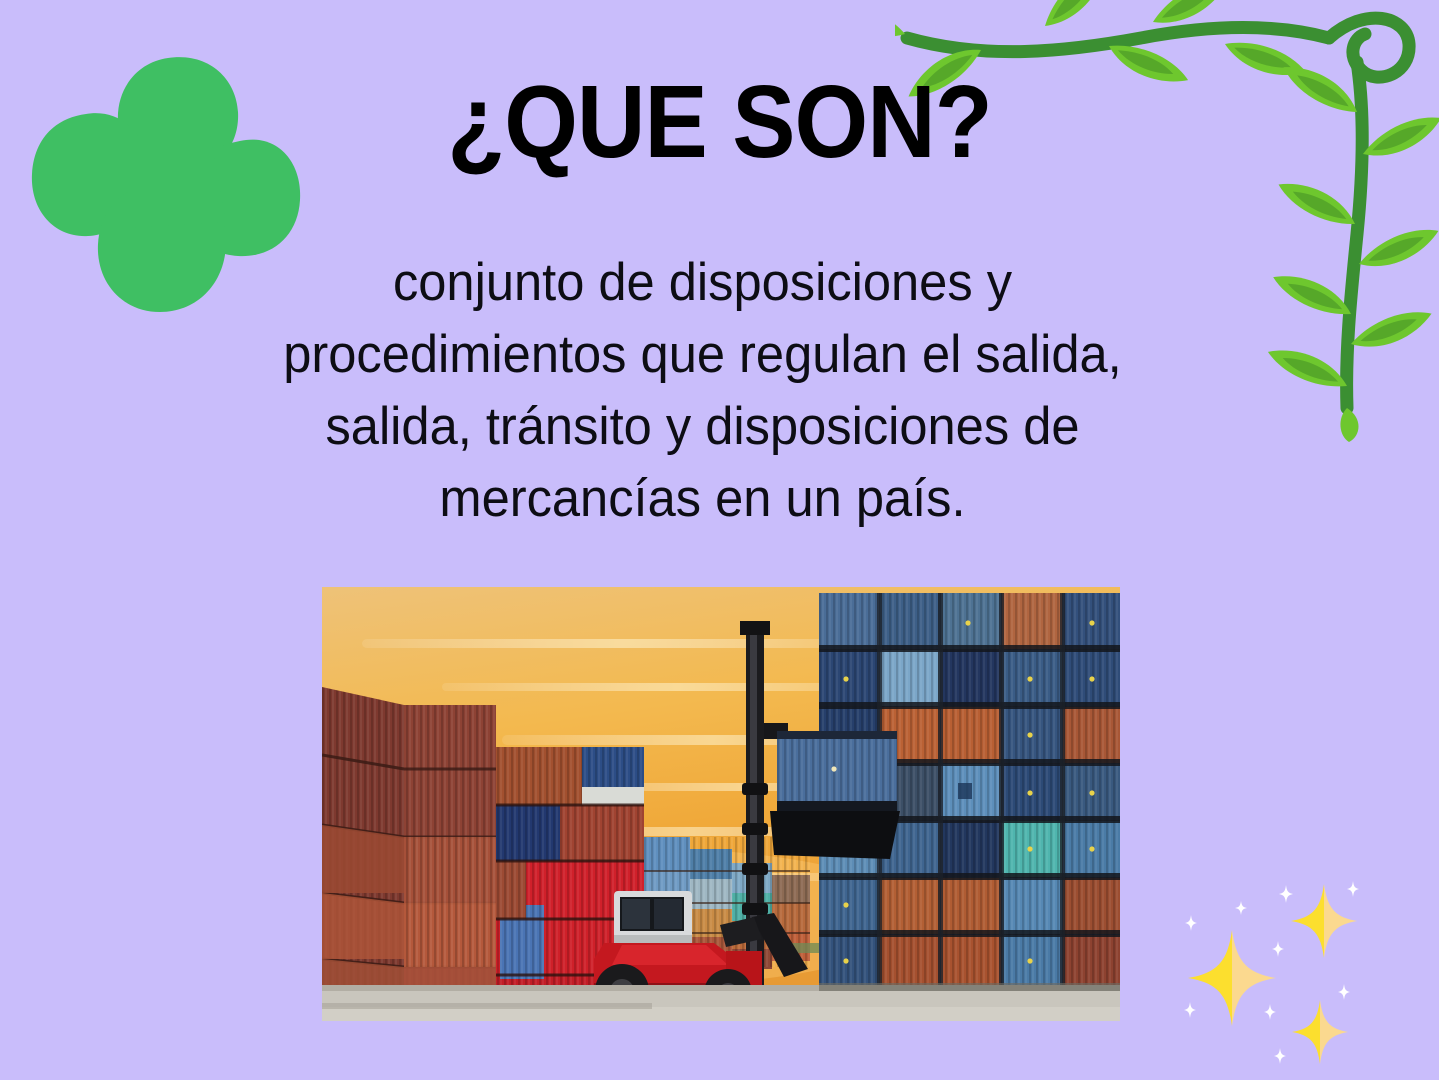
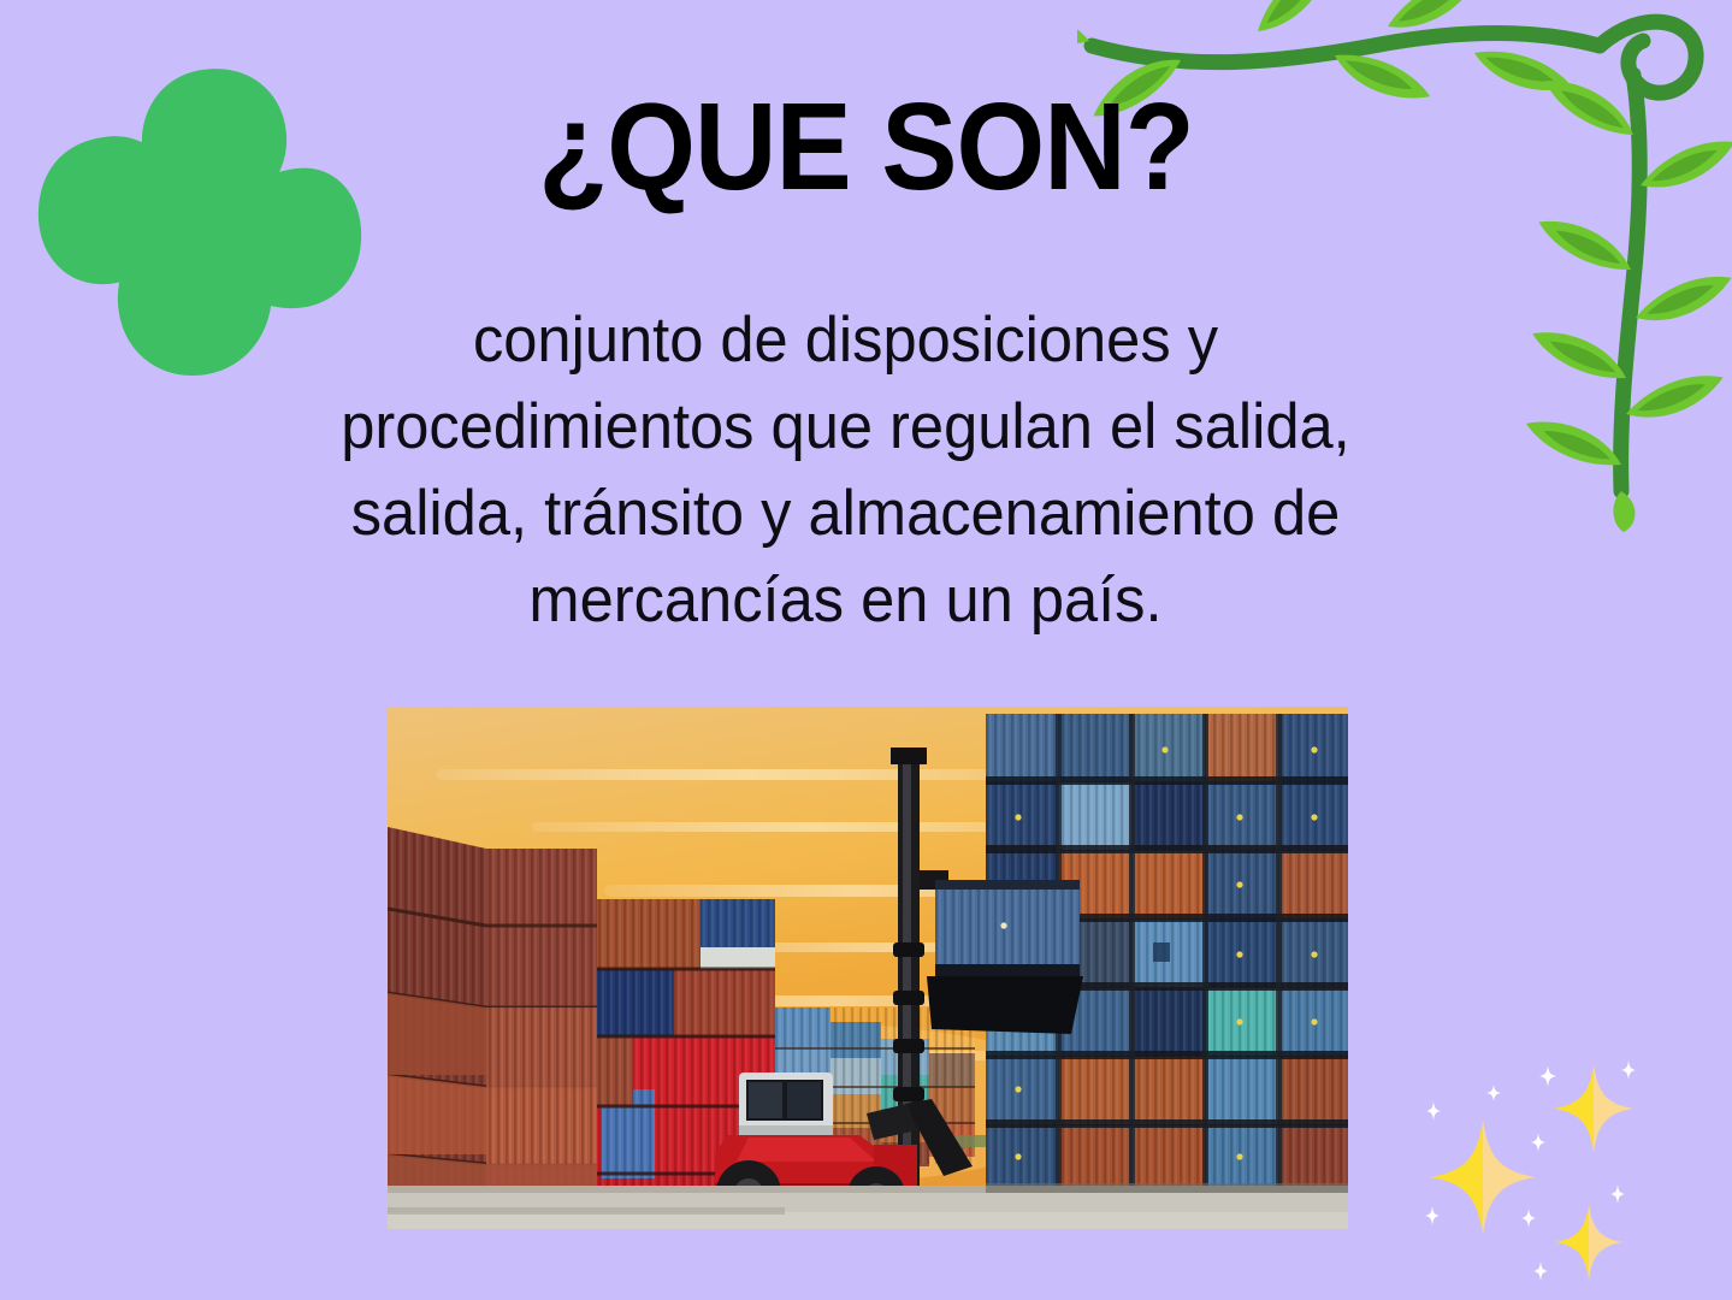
  ¿QUE SON?
  conjunto de disposiciones y
  procedimientos que regulan el salida,
- salida, tránsito y disposiciones de
+ salida, tránsito y almacenamiento de
  mercancías en un país.
